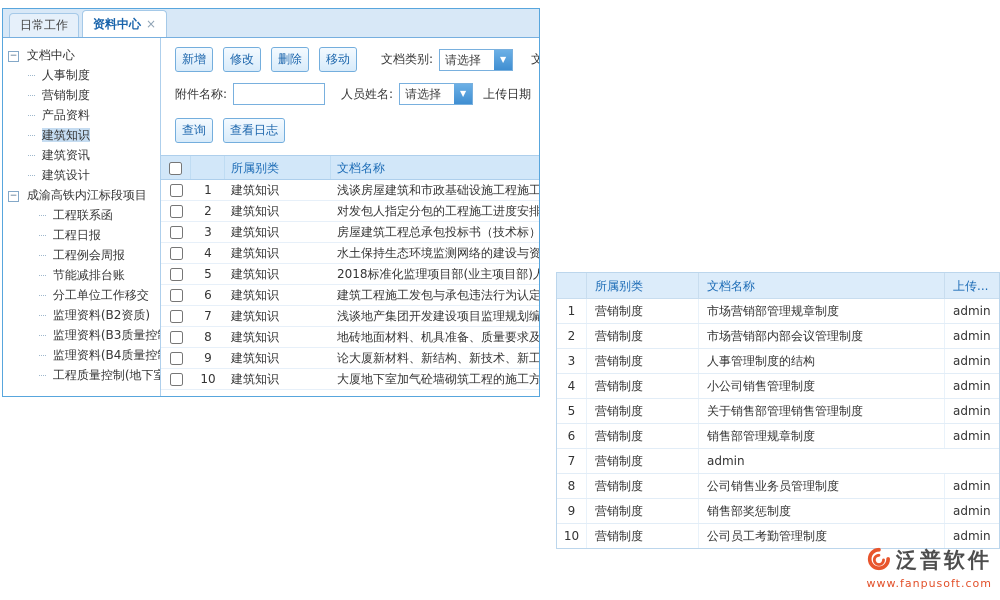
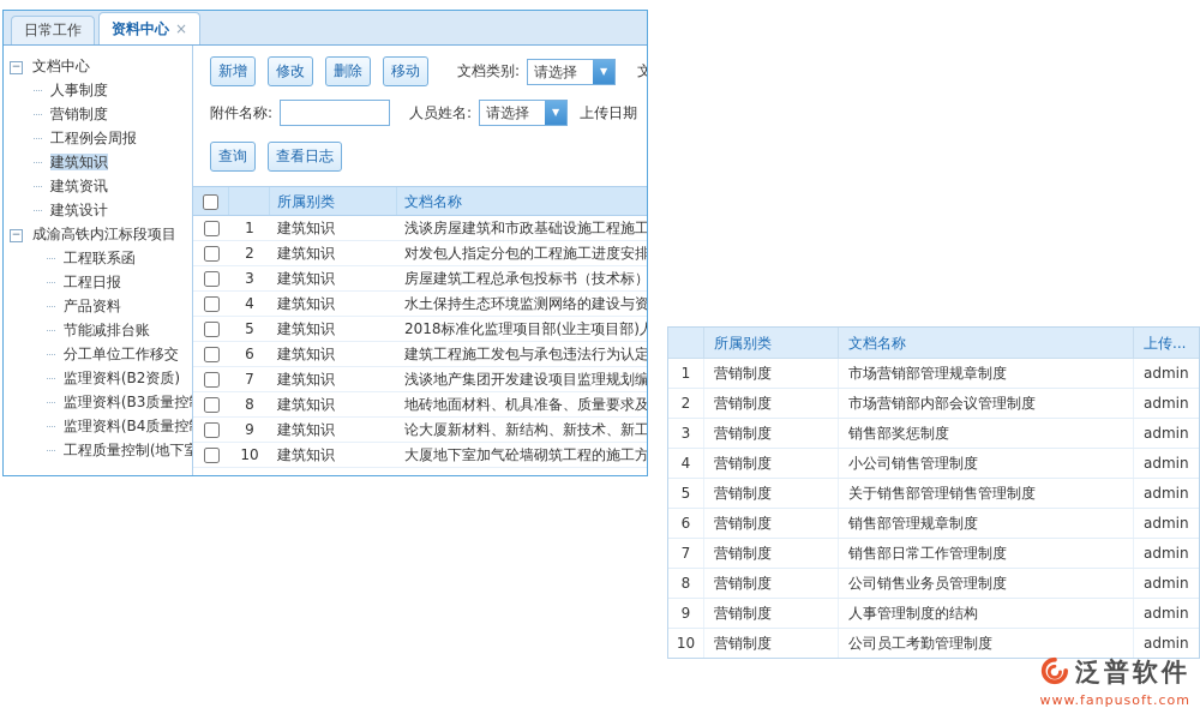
  日常工作
  资料中心
  ×
  − 文档中心
  人事制度
  营销制度
- 产品资料
+ 工程例会周报
  建筑知识
  建筑资讯
  建筑设计
  − 成渝高铁内江标段项目
  工程联系函
  工程日报
- 工程例会周报
+ 产品资料
  节能减排台账
  分工单位工作移交
  监理资料(B2资质)
  监理资料(B3质量控
  监理资料(B4质量控
  工程质量控制(地下室
  新增
  修改
  删除
  移动
  文档类别:
  请选择
  ▼
  附件名称:
  人员姓名:
  请选择
  ▼
  上传日期
  查询
  查看日志
  所属别类
  文档名称
  1
  建筑知识
  浅谈房屋建筑和市政基础设施工程施工
  2
  建筑知识
  对发包人指定分包的工程施工进度安排
  3
  建筑知识
  房屋建筑工程总承包投标书（技术标）
  4
  建筑知识
  水土保持生态环境监测网络的建设与资
  5
  建筑知识
  2018标准化监理项目部(业主项目部)人
  6
  建筑知识
  建筑工程施工发包与承包违法行为认定
  7
  建筑知识
  浅谈地产集团开发建设项目监理规划编
  8
  建筑知识
  地砖地面材料、机具准备、质量要求及
  9
  建筑知识
  论大厦新材料、新结构、新技术、新工
  10
  建筑知识
  大厦地下室加气砼墙砌筑工程的施工方
  所属别类
  文档名称
  上传...
  1
  营销制度
  市场营销部管理规章制度
  admin
  2
  营销制度
  市场营销部内部会议管理制度
  admin
  3
  营销制度
- 人事管理制度的结构
+ 销售部奖惩制度
  admin
  4
  营销制度
  小公司销售管理制度
  admin
  5
  营销制度
  关于销售部管理销售管理制度
  admin
  6
  营销制度
  销售部管理规章制度
  admin
  7
  营销制度
+ 销售部日常工作管理制度
  admin
  8
  营销制度
  公司销售业务员管理制度
  admin
  9
  营销制度
- 销售部奖惩制度
+ 人事管理制度的结构
  admin
  10
  营销制度
  公司员工考勤管理制度
  admin
  泛普软件
  www.fanpusoft.com
